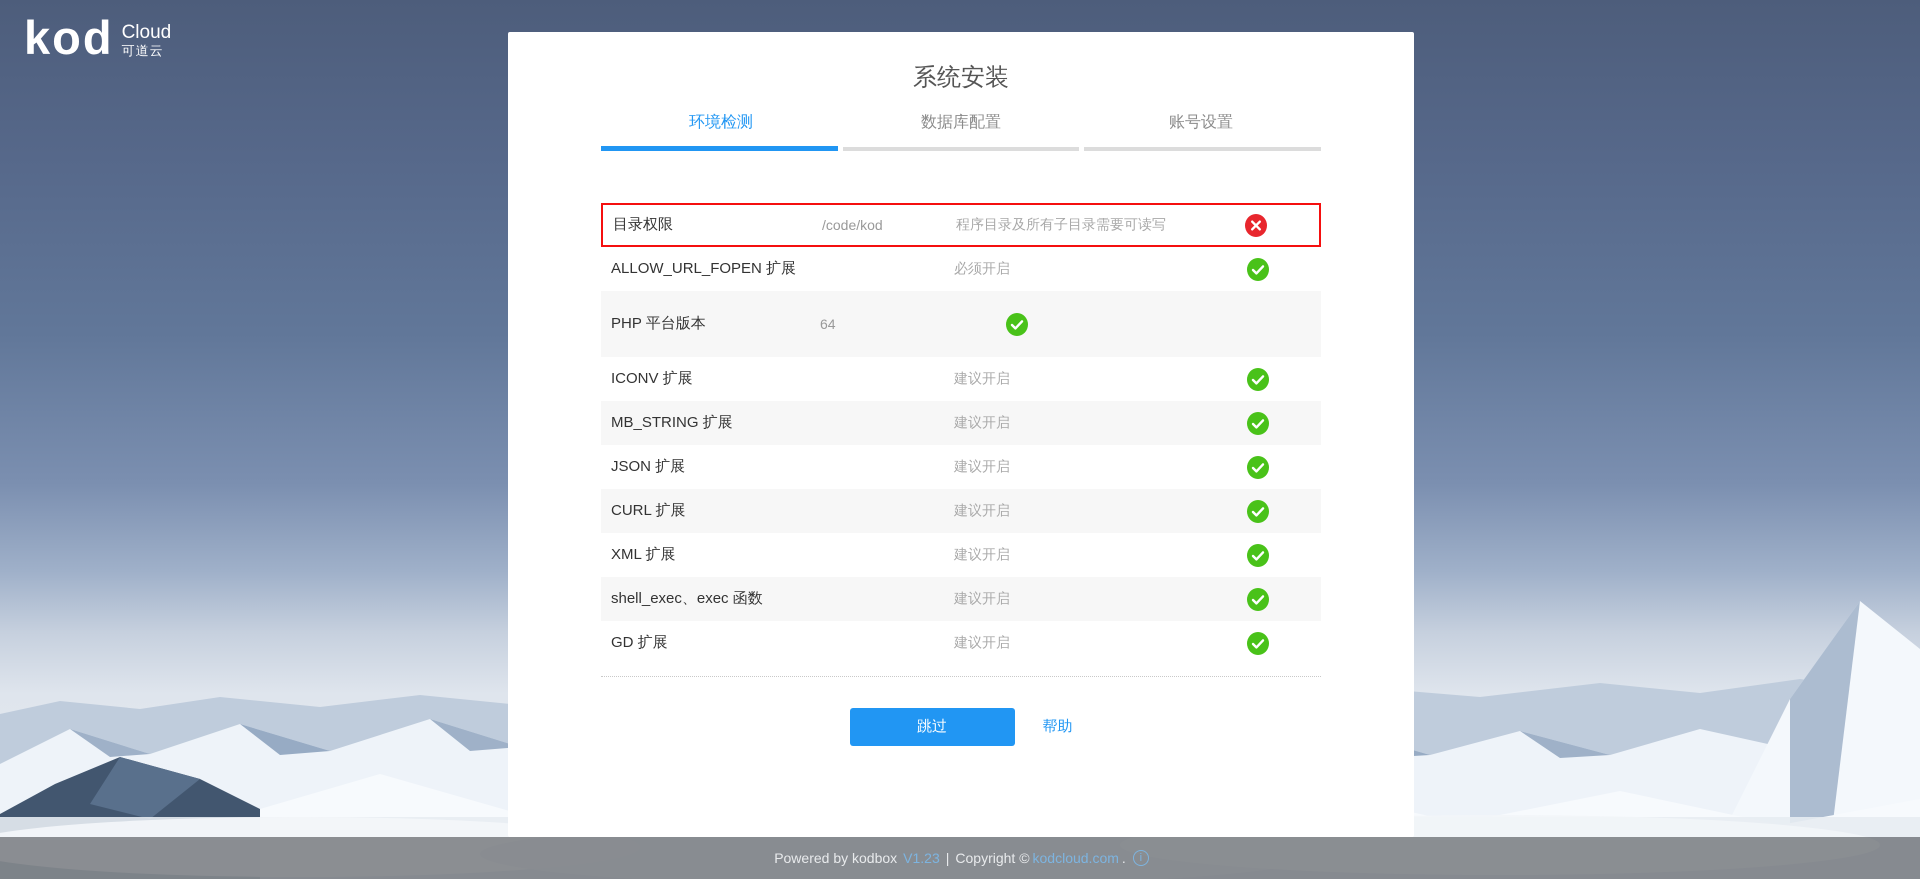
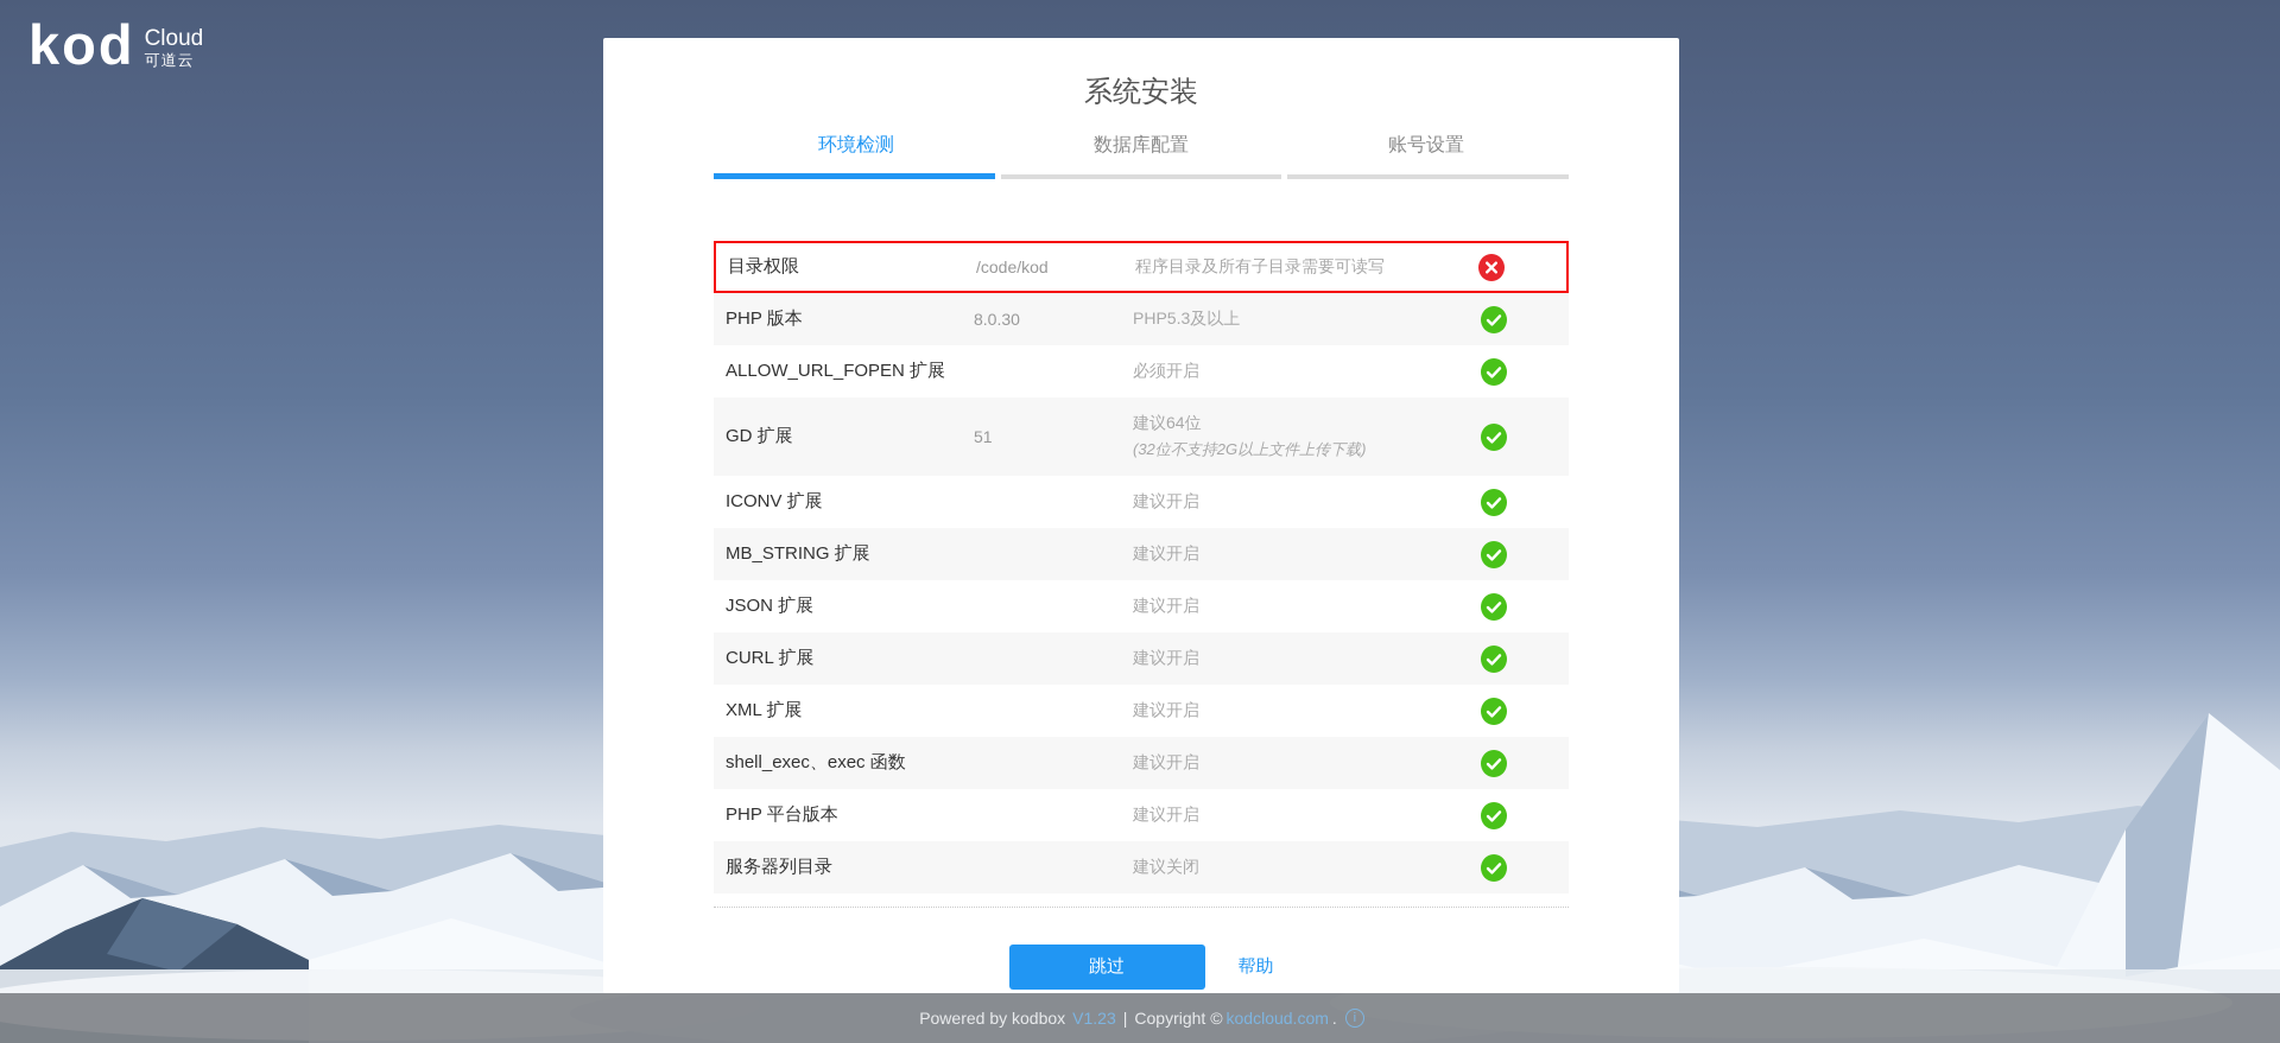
  kod
  Cloud
  可道云
  系统安装
  环境检测
  数据库配置
  账号设置
  目录权限
  /code/kod
  程序目录及所有子目录需要可读写
+ PHP 版本
+ 8.0.30
+ PHP5.3及以上
  ALLOW_URL_FOPEN 扩展
  必须开启
- PHP 平台版本
+ GD 扩展
- 64
+ 51
+ 建议64位
+ (32位不支持2G以上文件上传下载)
  ICONV 扩展
  建议开启
  MB_STRING 扩展
  建议开启
  JSON 扩展
  建议开启
  CURL 扩展
  建议开启
  XML 扩展
  建议开启
  shell_exec、exec 函数
  建议开启
- GD 扩展
+ PHP 平台版本
  建议开启
+ 服务器列目录
+ 建议关闭
  跳过
  帮助
  Powered by kodbox
  V1.23
  |
  Copyright ©
  kodcloud.com
  .
  i
